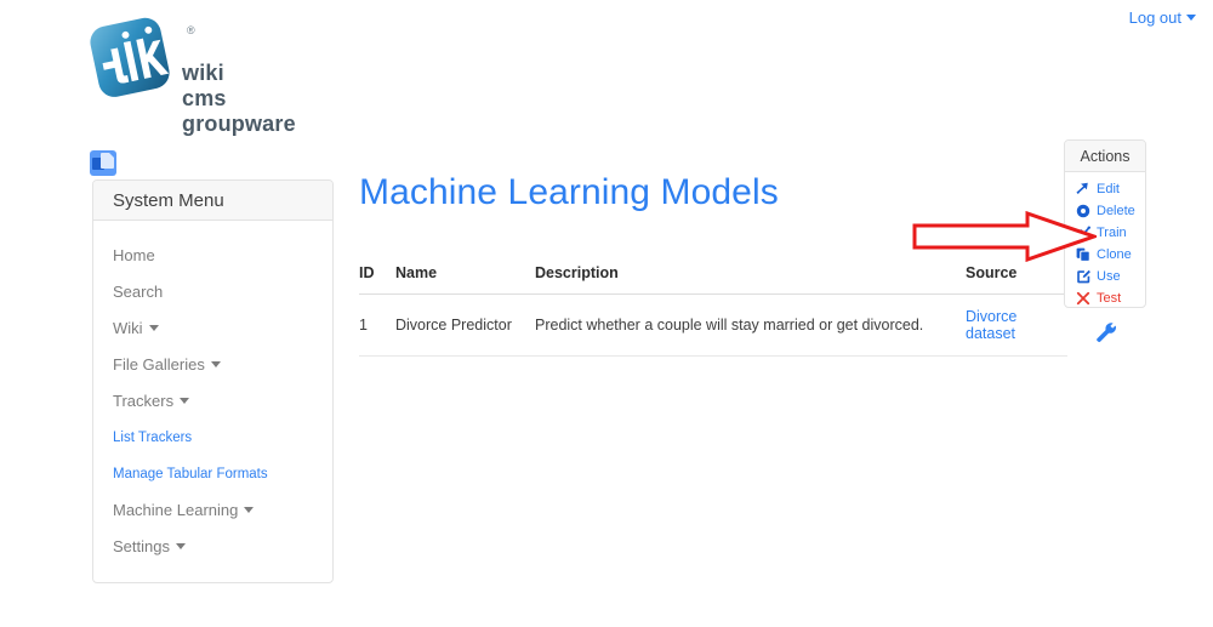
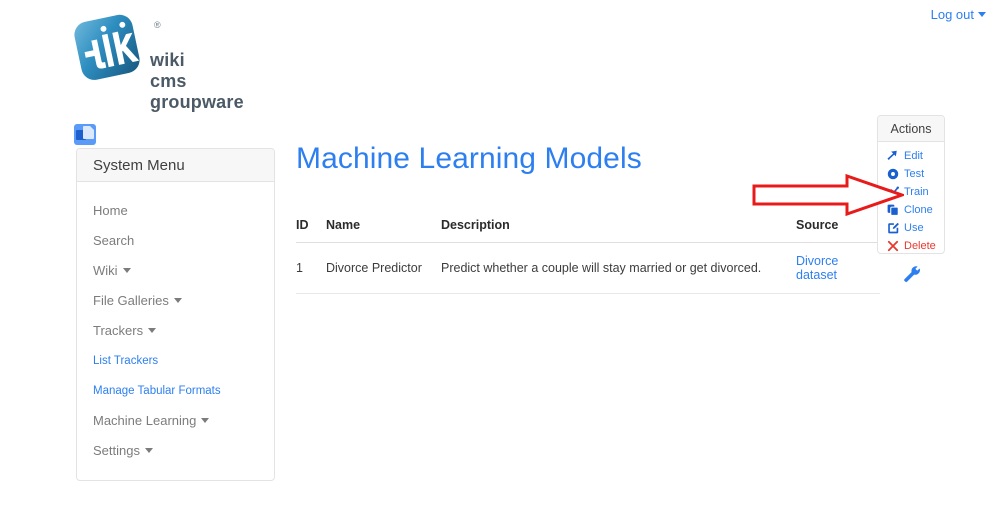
  Log out
  ®
  wiki
  cms
  groupware
  System Menu
  Home
  Search
  Wiki
  File Galleries
  Trackers
  List Trackers
  Manage Tabular Formats
  Machine Learning
  Settings
  Machine Learning Models
  ID	Name	Description	Source
  1	Divorce Predictor	Predict whether a couple will stay married or get divorced.	Divorce dataset
  Actions
  Edit
- Delete
+ Test
  Train
  Clone
  Use
- Test
+ Delete
